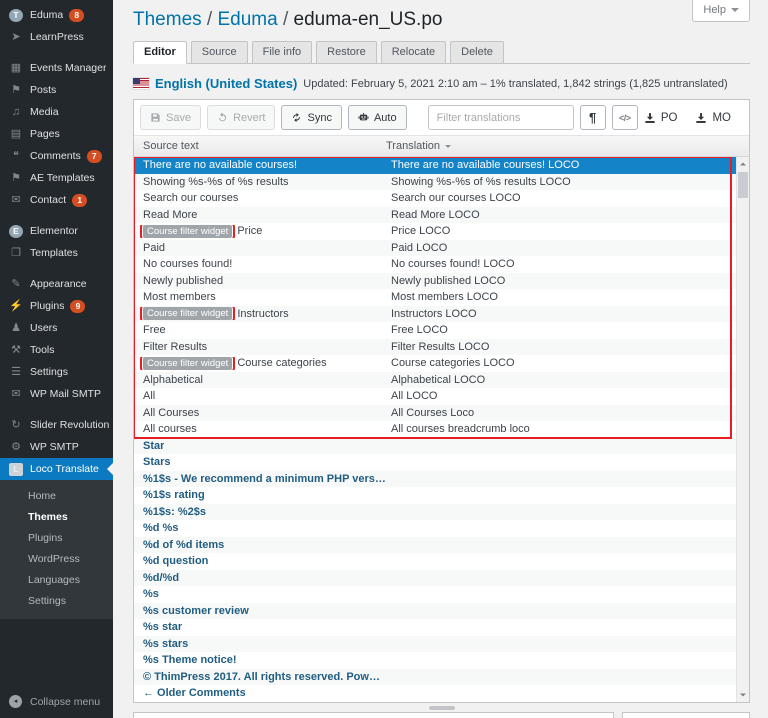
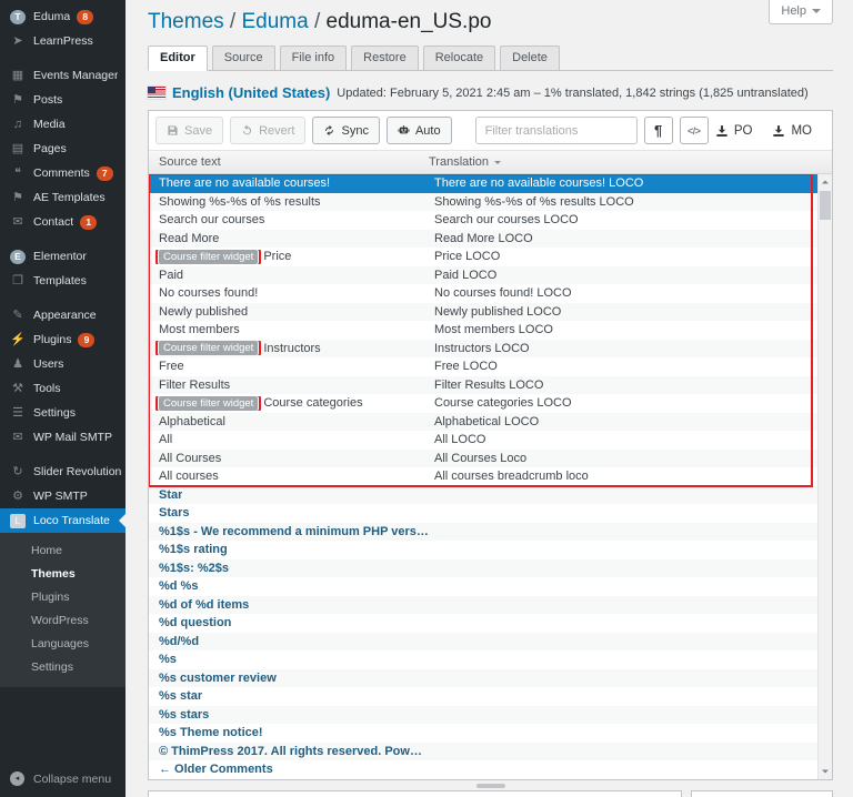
  T
  Eduma
  8
  ➤
  LearnPress
  ▦
  Events Manager
  ⚑
  Posts
  ♫
  Media
  ▤
  Pages
  ❝
  Comments
  7
  ⚑
  AE Templates
  ✉
  Contact
  1
  E
  Elementor
  ❐
  Templates
  ✎
  Appearance
  ⚡
  Plugins
  9
  ♟
  Users
  ⚒
  Tools
  ☰
  Settings
  ✉
  WP Mail SMTP
  ↻
  Slider Revolution
  ⚙
  WP SMTP
  L
  Loco Translate
  Home
  Themes
  Plugins
  WordPress
  Languages
  Settings
  Collapse menu
  Help
  Themes / Eduma / eduma-en_US.po
  Editor
  Source
  File info
  Restore
  Relocate
  Delete
  English (United States)
- Updated: February 5, 2021 2:10 am – 1% translated, 1,842 strings (1,825 untranslated)
+ Updated: February 5, 2021 2:45 am – 1% translated, 1,842 strings (1,825 untranslated)
  Save
  Revert
  Sync
  Auto
  Filter translations
  ¶
  </>
  PO
  MO
  Source text
  Translation
  There are no available courses!
  There are no available courses! LOCO
  Showing %s-%s of %s results
  Showing %s-%s of %s results LOCO
  Search our courses
  Search our courses LOCO
  Read More
  Read More LOCO
  Course filter widget
  Price
  Price LOCO
  Paid
  Paid LOCO
  No courses found!
  No courses found! LOCO
  Newly published
  Newly published LOCO
  Most members
  Most members LOCO
  Course filter widget
  Instructors
  Instructors LOCO
  Free
  Free LOCO
  Filter Results
  Filter Results LOCO
  Course filter widget
  Course categories
  Course categories LOCO
  Alphabetical
  Alphabetical LOCO
  All
  All LOCO
  All Courses
  All Courses Loco
  All courses
  All courses breadcrumb loco
  Star
  Stars
  %1$s - We recommend a minimum PHP versio
  %1$s rating
  %1$s: %2$s
  %d %s
  %d of %d items
  %d question
  %d/%d
  %s
  %s customer review
  %s star
  %s stars
  %s Theme notice!
  © ThimPress 2017. All rights reserved. Powere
  ← Older Comments
